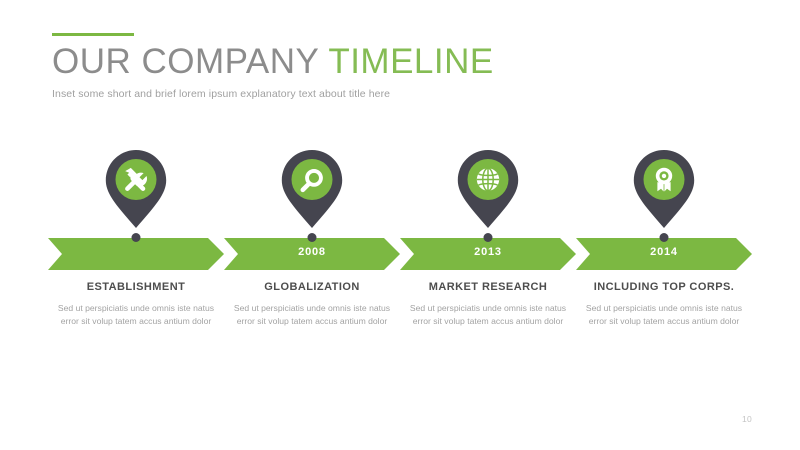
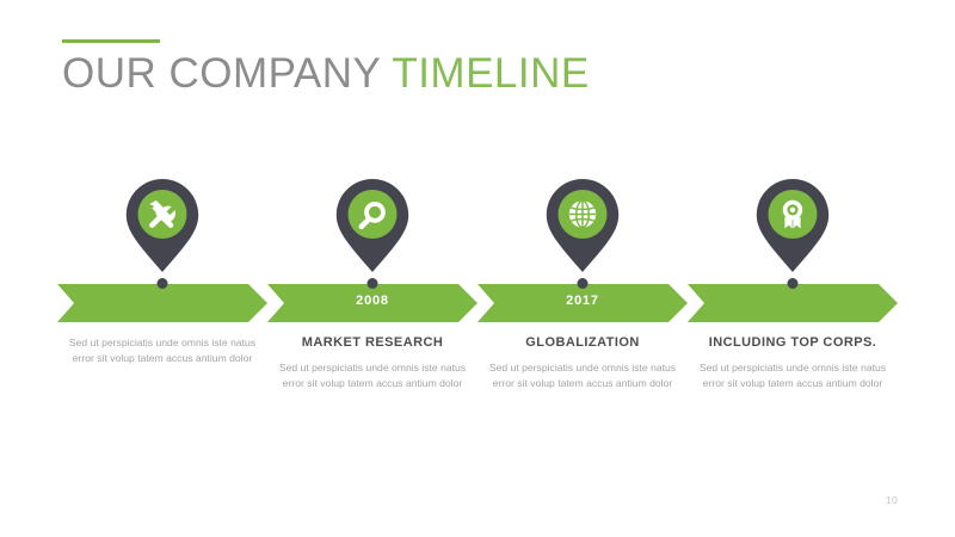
  OUR COMPANY TIMELINE
- Inset some short and brief lorem ipsum explanatory text about title here
- ESTABLISHMENT
  Sed ut perspiciatis unde omnis iste natus error sit volup tatem accus antium dolor
  2008
- GLOBALIZATION
+ MARKET RESEARCH
  Sed ut perspiciatis unde omnis iste natus error sit volup tatem accus antium dolor
- 2013
+ 2017
- MARKET RESEARCH
+ GLOBALIZATION
  Sed ut perspiciatis unde omnis iste natus error sit volup tatem accus antium dolor
- 2014
  INCLUDING TOP CORPS.
  Sed ut perspiciatis unde omnis iste natus error sit volup tatem accus antium dolor
  10
